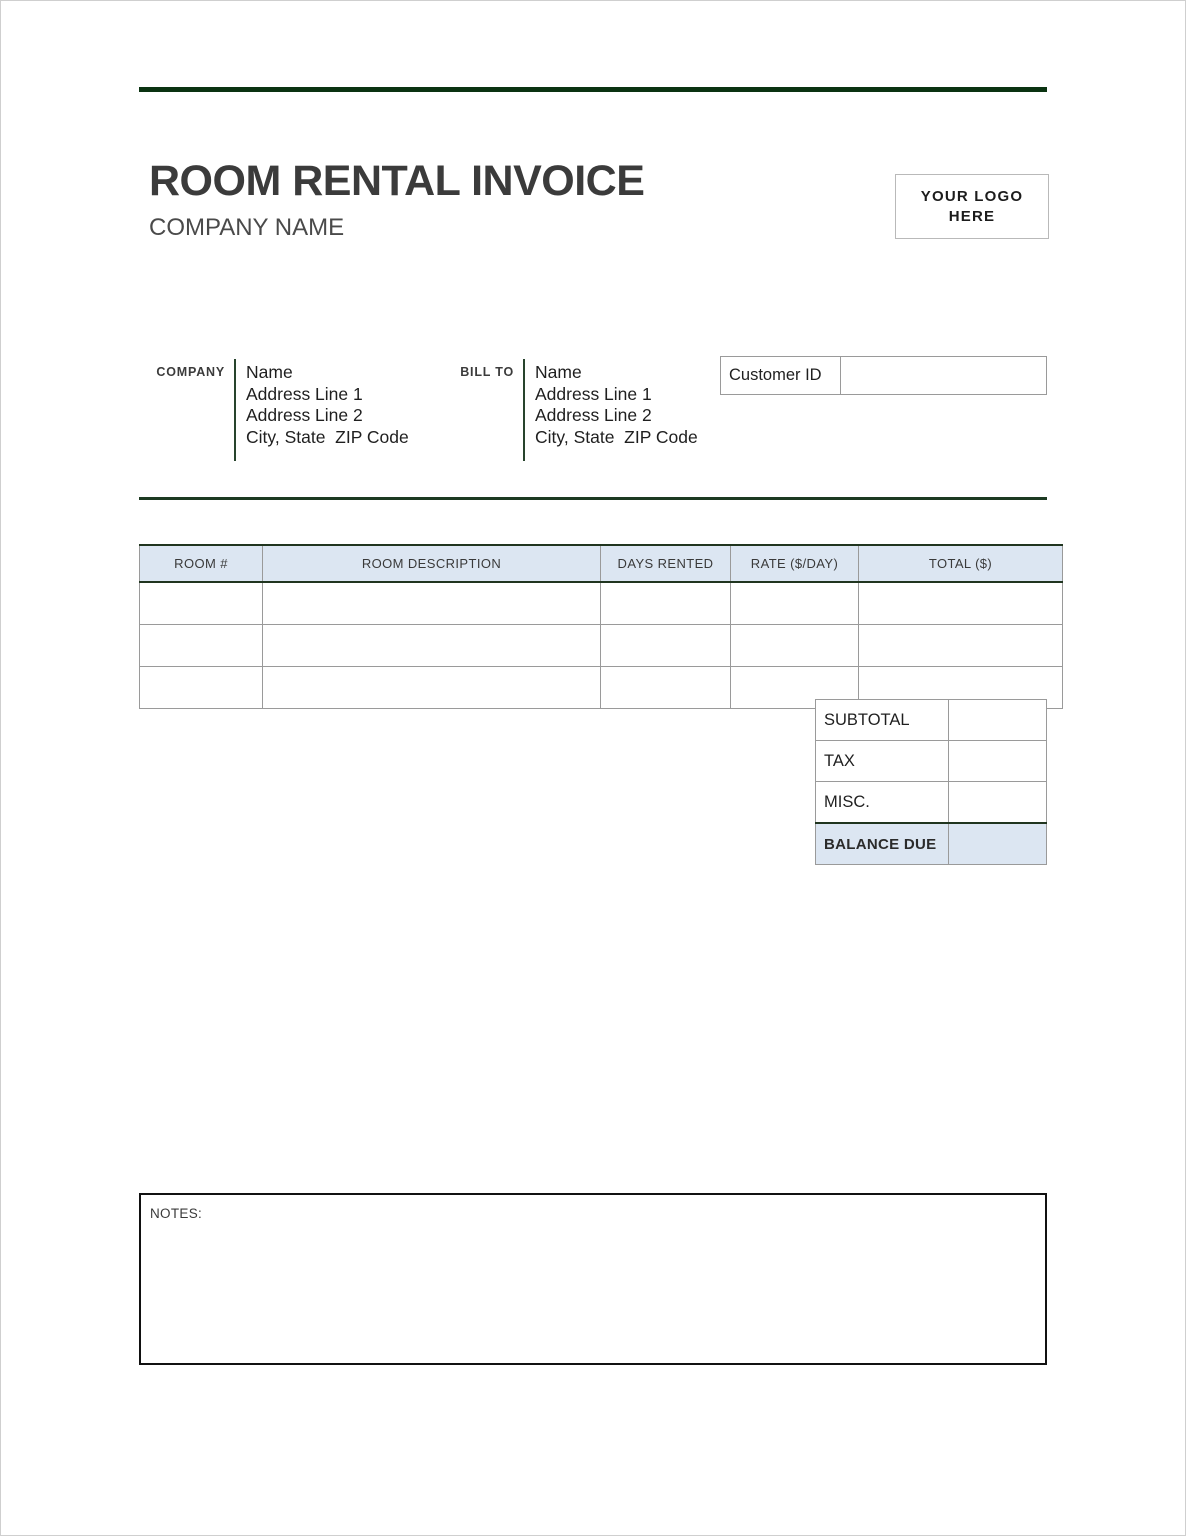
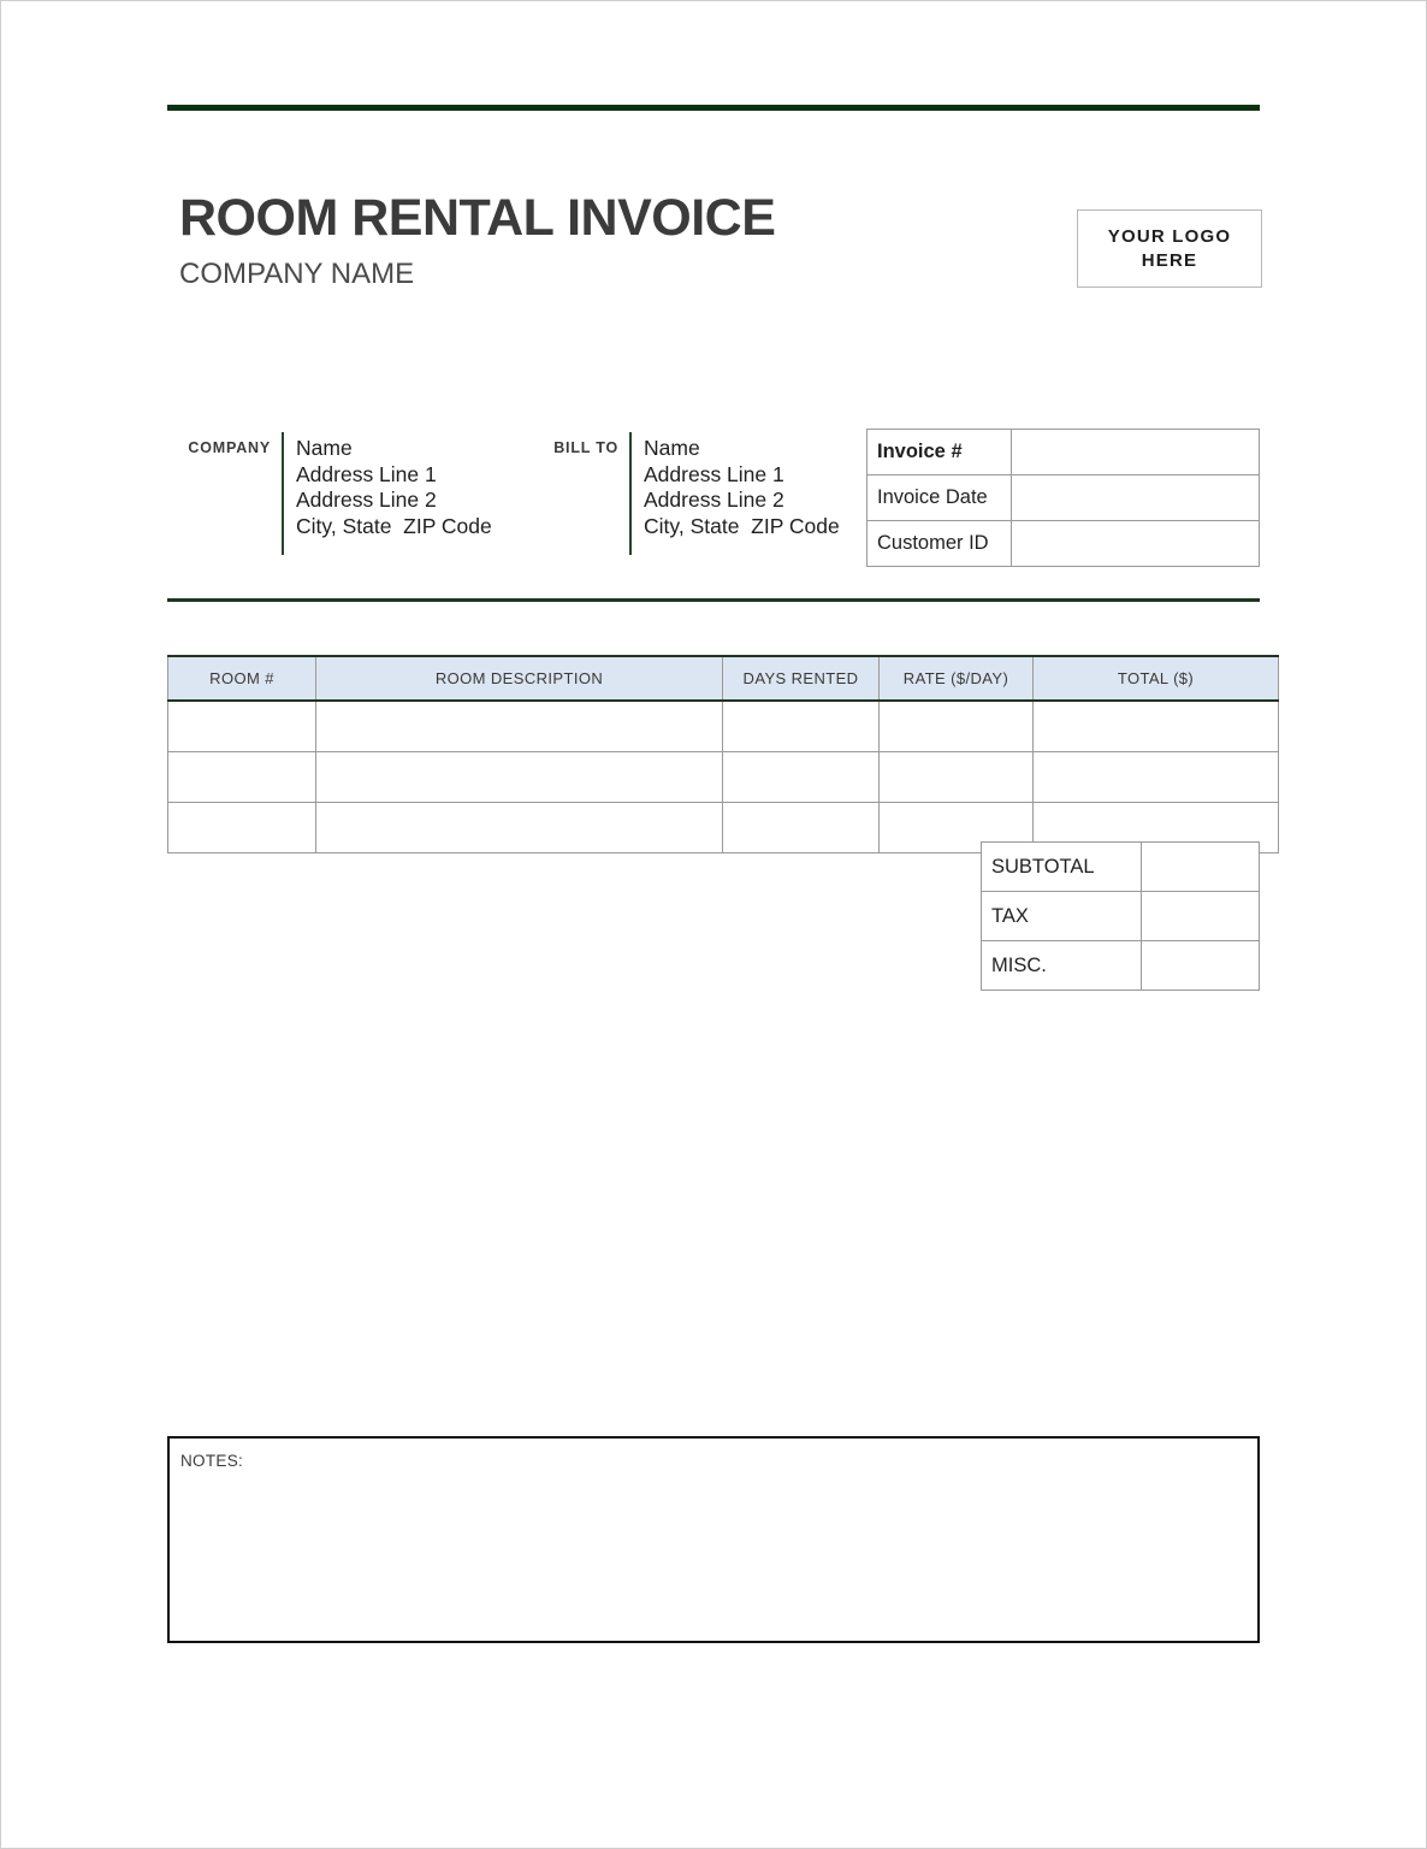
  ROOM RENTAL INVOICE
  COMPANY NAME
  YOUR LOGO
  HERE
  COMPANY
  Name
  Address Line 1
  Address Line 2
  City, State ZIP Code
  BILL TO
  Name
  Address Line 1
  Address Line 2
  City, State ZIP Code
+ Invoice #
+ Invoice Date
  Customer ID
  ROOM #	ROOM DESCRIPTION	DAYS RENTED	RATE ($/DAY)	TOTAL ($)
  SUBTOTAL
  TAX
  MISC.
- BALANCE DUE
  NOTES:
